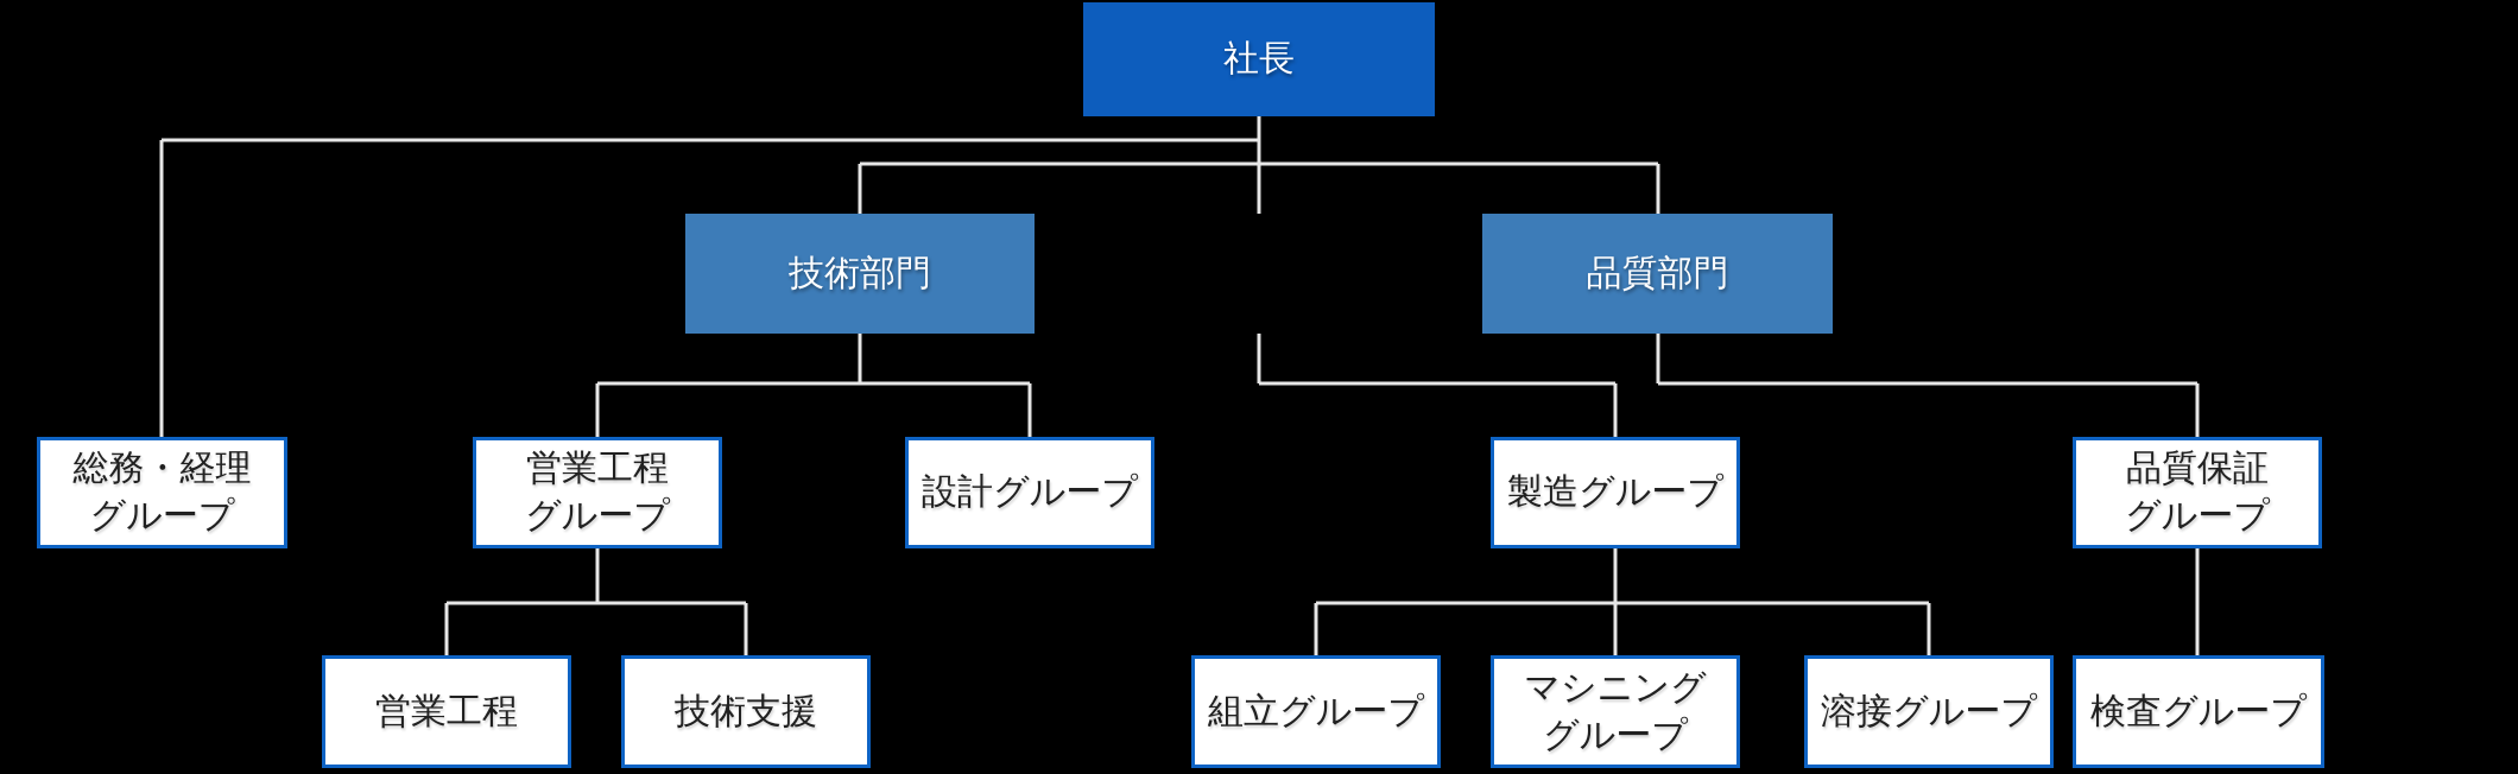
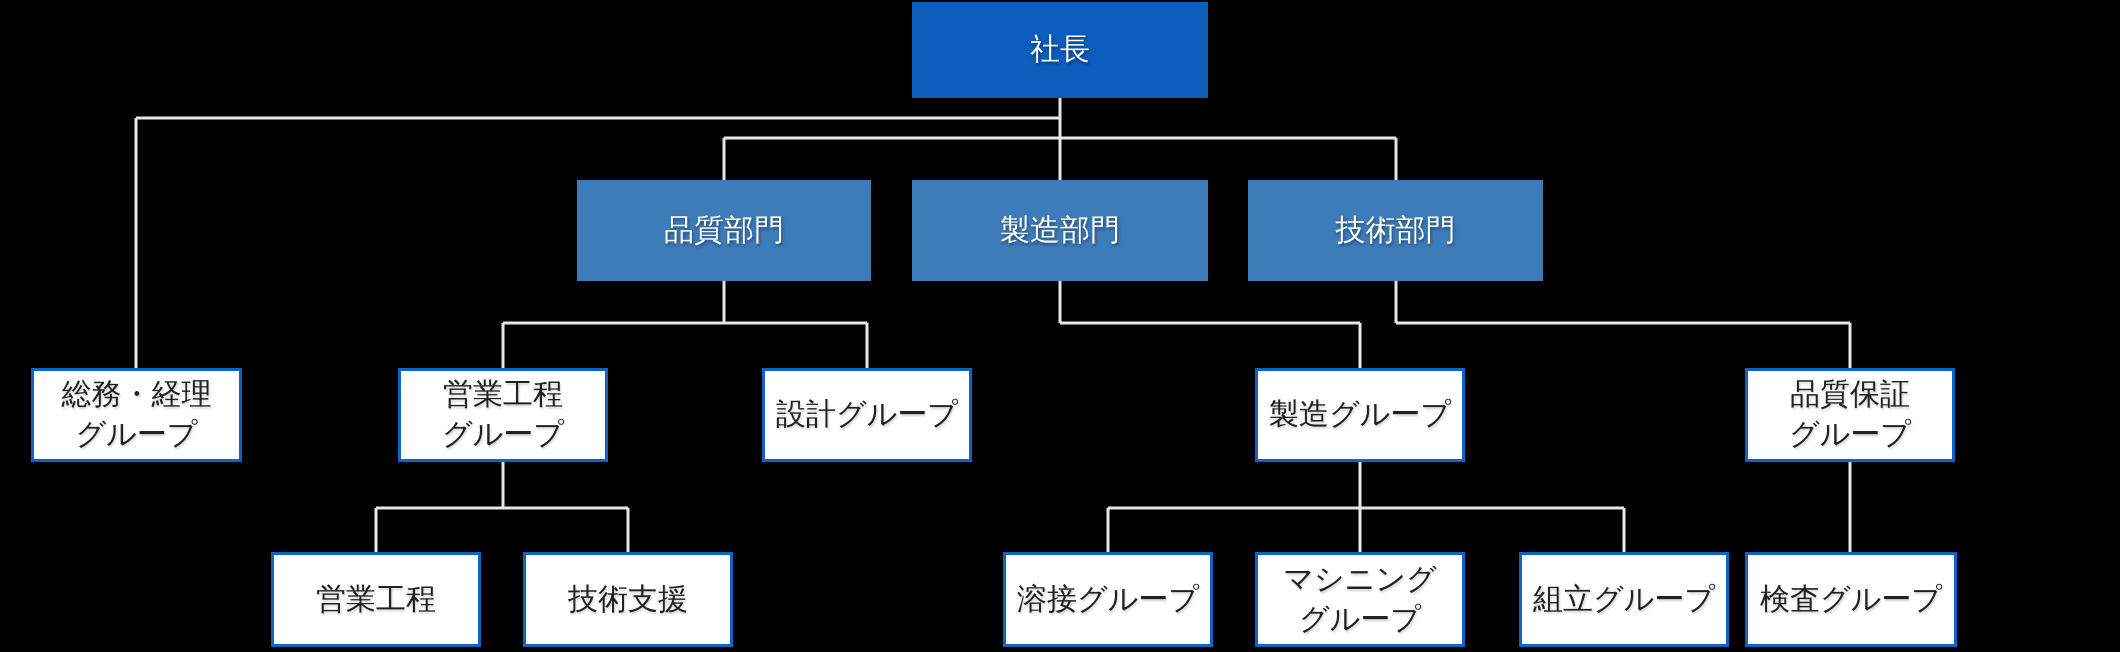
  社長
- 技術部門
+ 品質部門
+ 製造部門
- 品質部門
+ 技術部門
  総務・経理
  グループ
  営業工程
  グループ
  設計グループ
  製造グループ
  品質保証
  グループ
  営業工程
  技術支援
- 組立グループ
+ 溶接グループ
  マシニング
  グループ
- 溶接グループ
+ 組立グループ
  検査グループ
